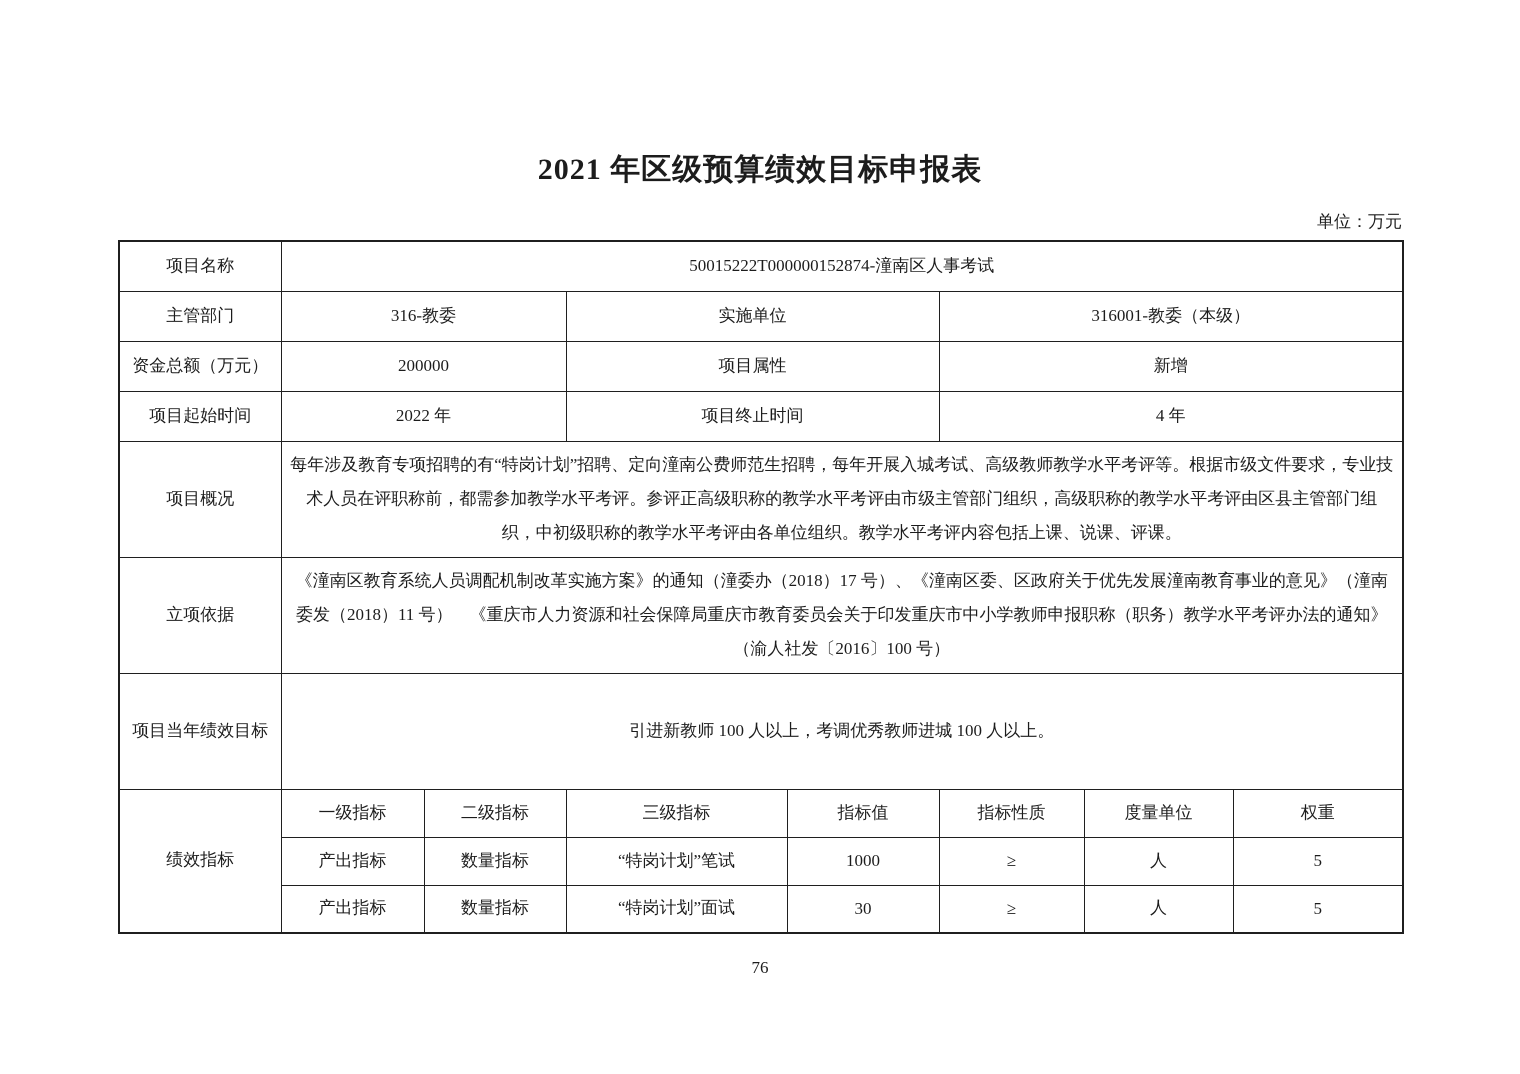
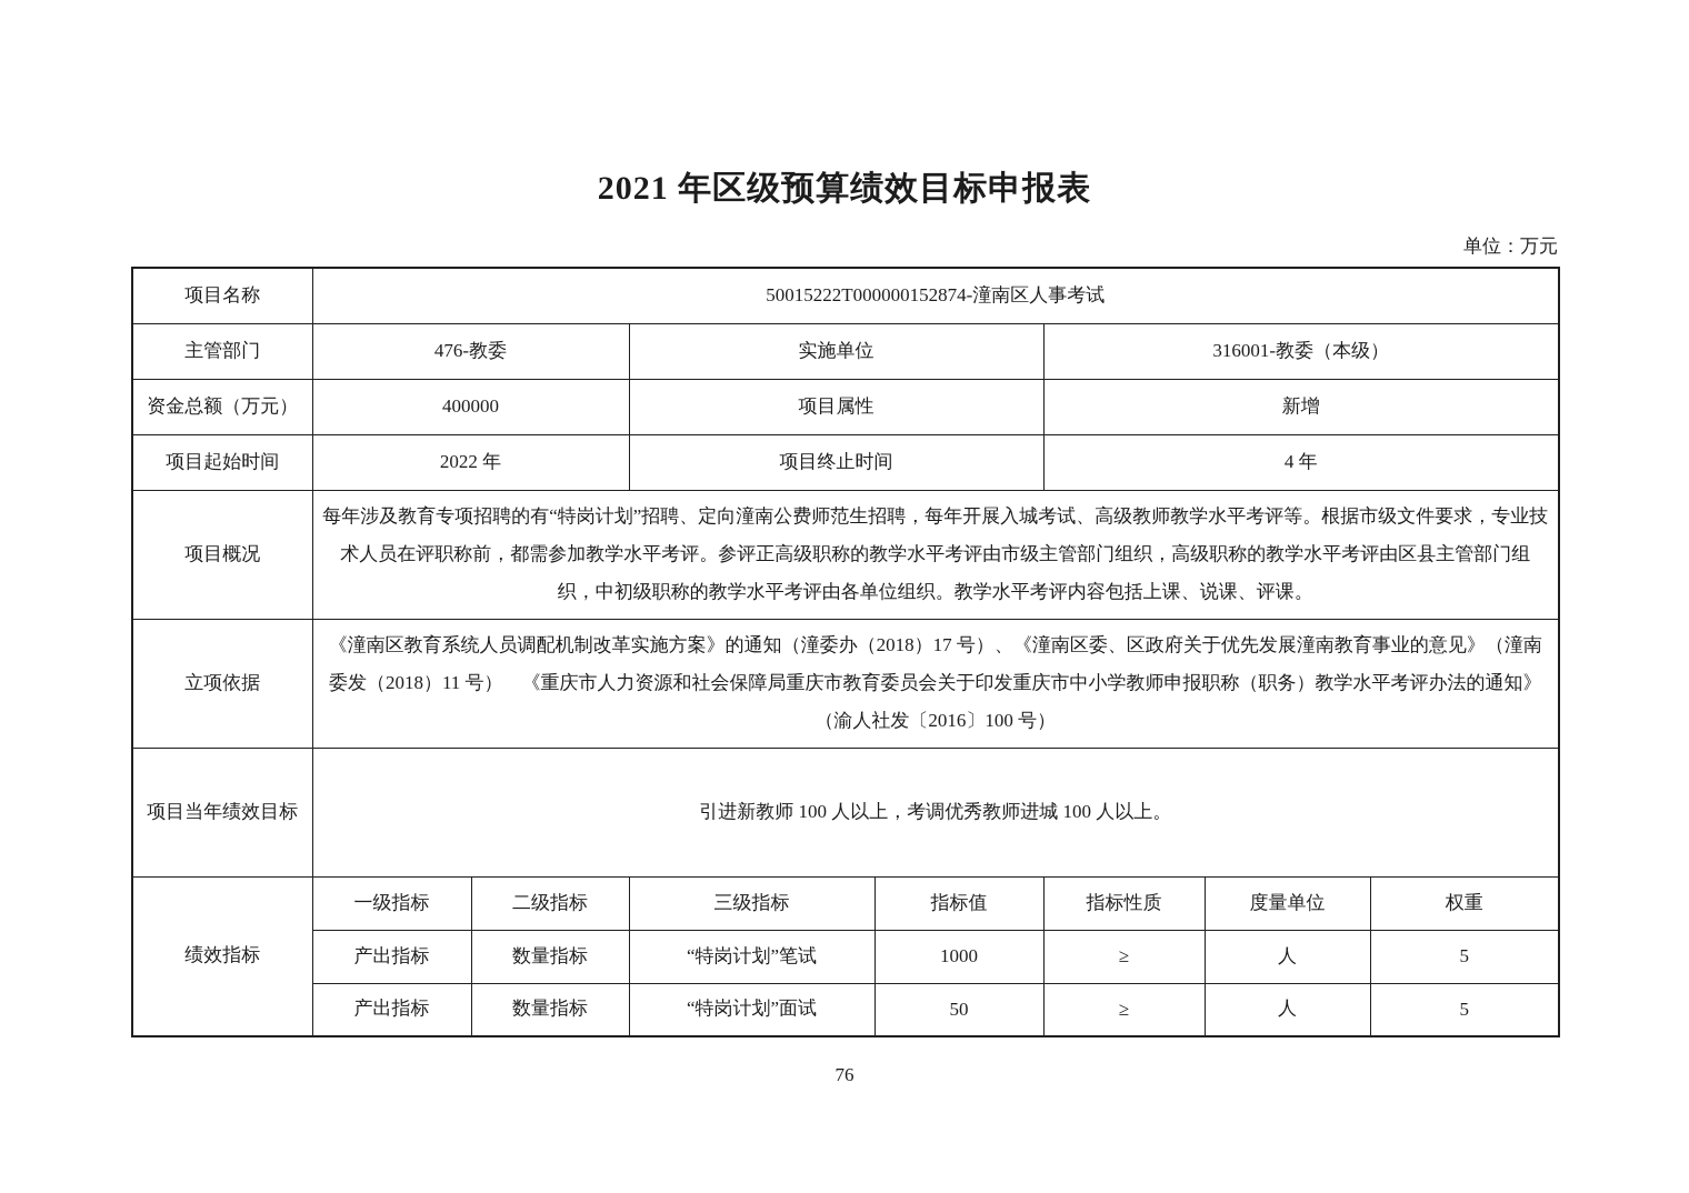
  2021 年区级预算绩效目标申报表
  单位：万元
  项目名称	50015222T000000152874-潼南区人事考试
- 主管部门	316-教委	实施单位	316001-教委（本级）
+ 主管部门	476-教委	实施单位	316001-教委（本级）
- 资金总额（万元）	200000	项目属性	新增
+ 资金总额（万元）	400000	项目属性	新增
  项目起始时间	2022 年	项目终止时间	4 年
  项目概况	每年涉及教育专项招聘的有“特岗计划”招聘、定向潼南公费师范生招聘，每年开展入城考试、高级教师教学水平考评等。根据市级文件要求，专业技术人员在评职称前，都需参加教学水平考评。参评正高级职称的教学水平考评由市级主管部门组织，高级职称的教学水平考评由区县主管部门组织，中初级职称的教学水平考评由各单位组织。教学水平考评内容包括上课、说课、评课。
  立项依据	《潼南区教育系统人员调配机制改革实施方案》的通知（潼委办（2018）17 号）、《潼南区委、区政府关于优先发展潼南教育事业的意见》（潼南委发（2018）11 号） 《重庆市人力资源和社会保障局重庆市教育委员会关于印发重庆市中小学教师申报职称（职务）教学水平考评办法的通知》（渝人社发〔2016〕100 号）
  项目当年绩效目标	引进新教师 100 人以上，考调优秀教师进城 100 人以上。
  绩效指标	一级指标	二级指标	三级指标	指标值	指标性质	度量单位	权重
  产出指标	数量指标	“特岗计划”笔试	1000	≥	人	5
- 产出指标	数量指标	“特岗计划”面试	30	≥	人	5
+ 产出指标	数量指标	“特岗计划”面试	50	≥	人	5
  76
